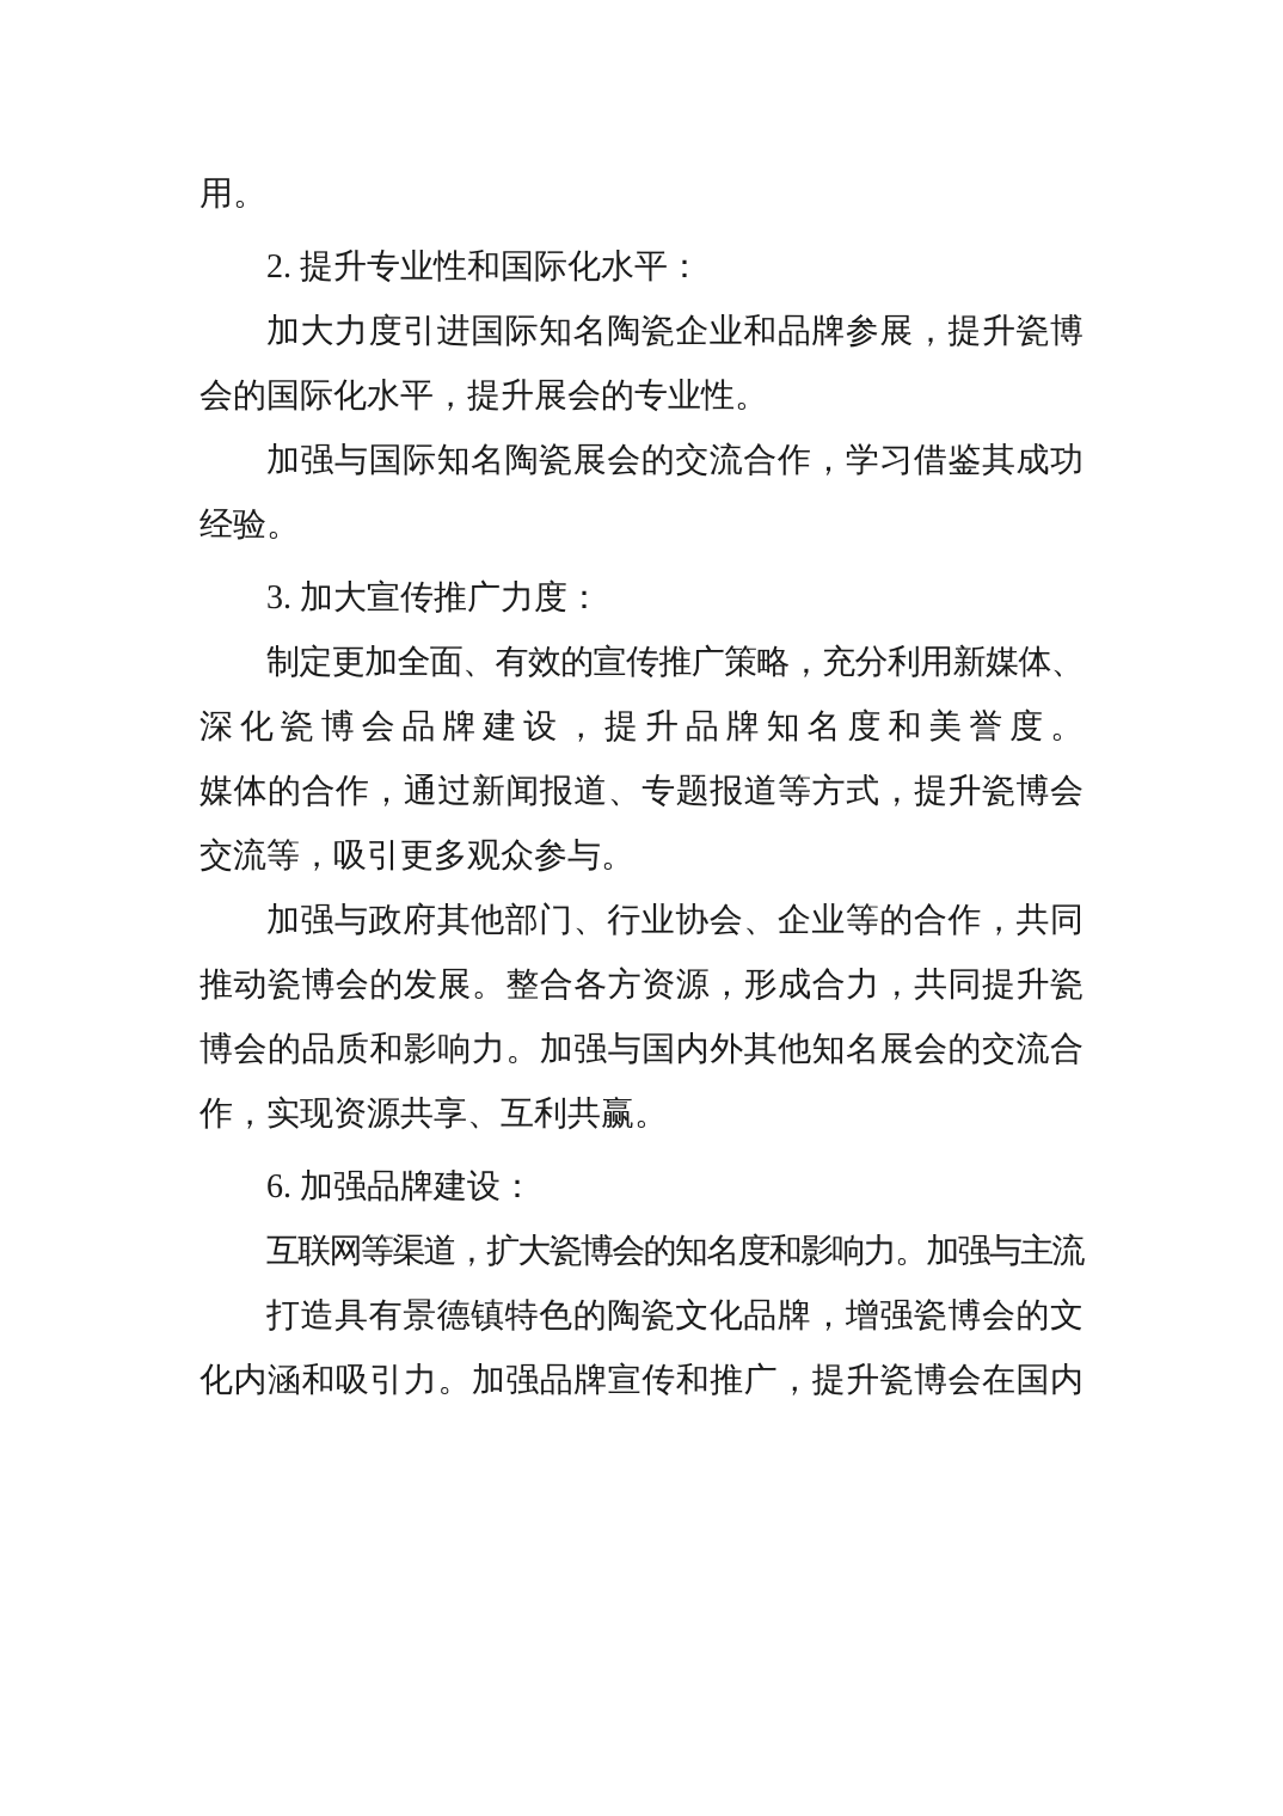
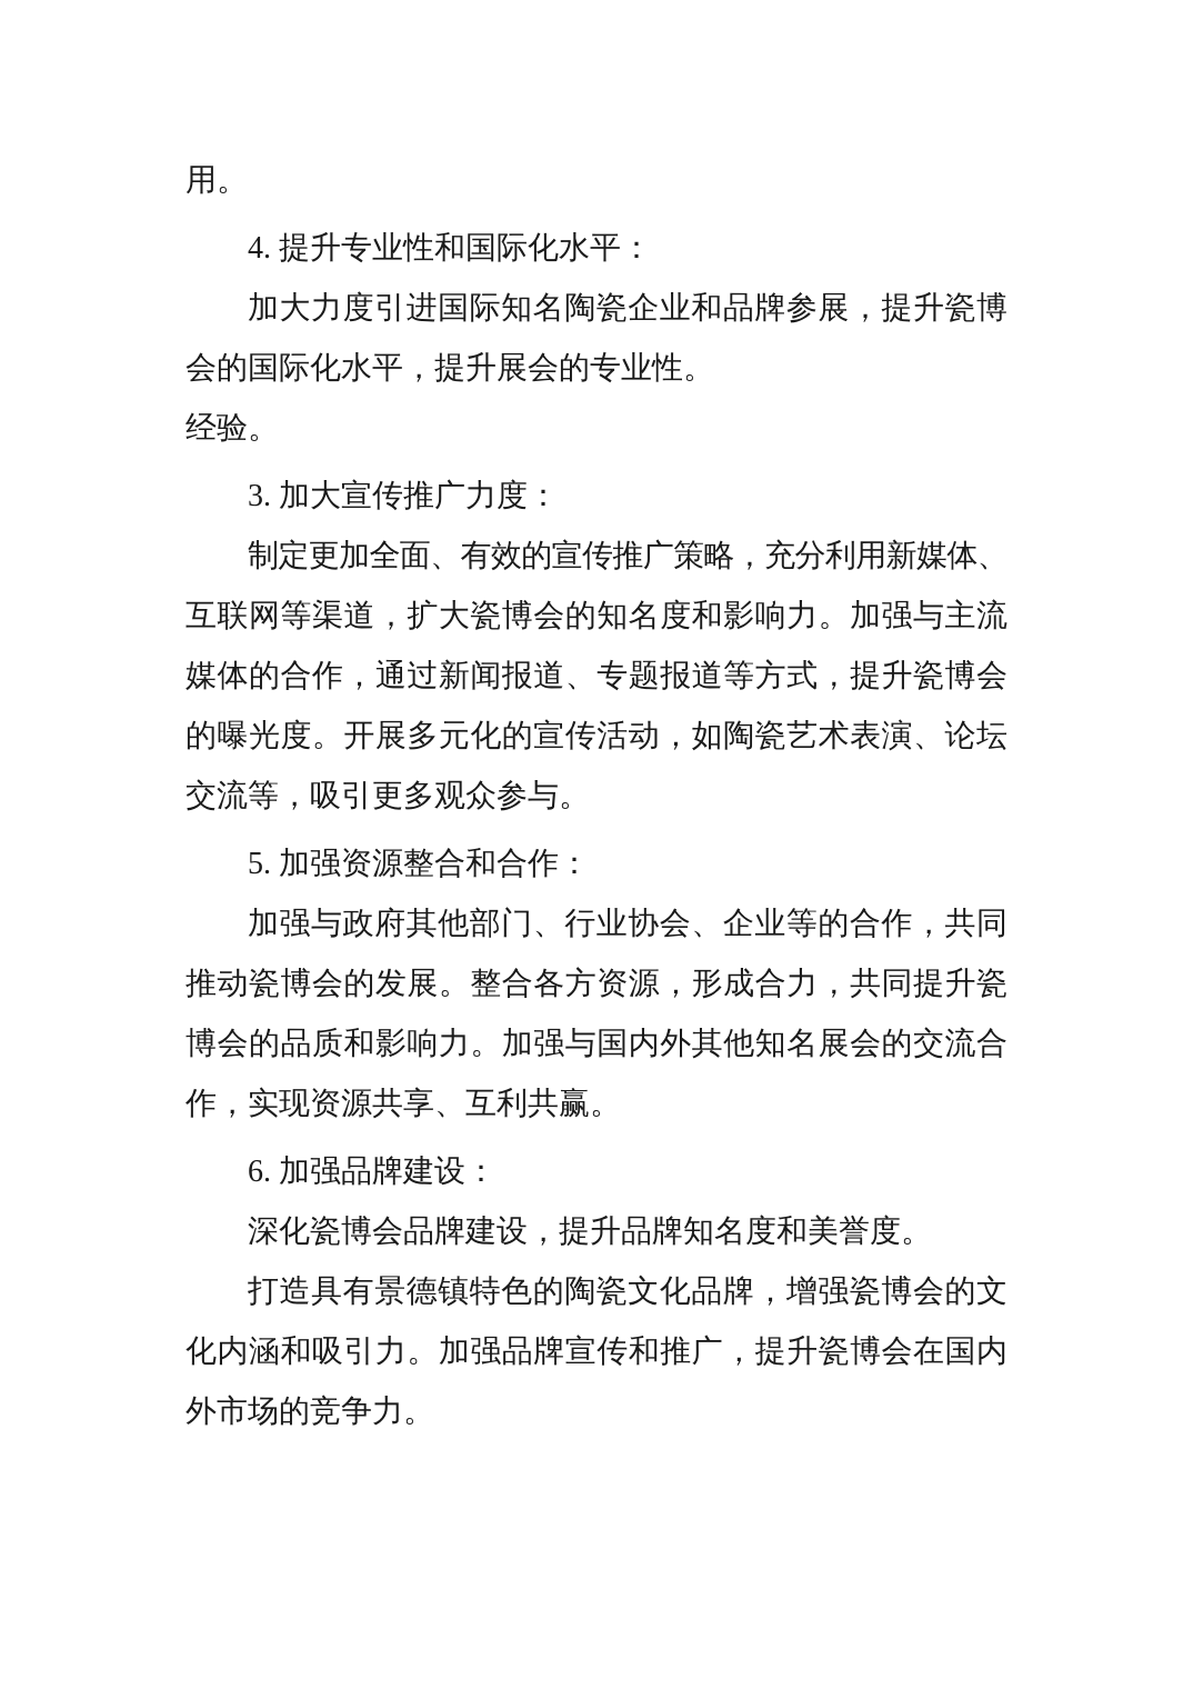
  用。
- 2. 提升专业性和国际化水平：
+ 4. 提升专业性和国际化水平：
  加大力度引进国际知名陶瓷企业和品牌参展，提升瓷博
  会的国际化水平，提升展会的专业性。
- 加强与国际知名陶瓷展会的交流合作，学习借鉴其成功
  经验。
  3. 加大宣传推广力度：
  制定更加全面、有效的宣传推广策略，充分利用新媒体、
- 深化瓷博会品牌建设，提升品牌知名度和美誉度。
+ 互联网等渠道，扩大瓷博会的知名度和影响力。加强与主流
  媒体的合作，通过新闻报道、专题报道等方式，提升瓷博会
+ 的曝光度。开展多元化的宣传活动，如陶瓷艺术表演、论坛
  交流等，吸引更多观众参与。
+ 5. 加强资源整合和合作：
  加强与政府其他部门、行业协会、企业等的合作，共同
  推动瓷博会的发展。整合各方资源，形成合力，共同提升瓷
  博会的品质和影响力。加强与国内外其他知名展会的交流合
  作，实现资源共享、互利共赢。
  6. 加强品牌建设：
- 互联网等渠道，扩大瓷博会的知名度和影响力。加强与主流
+ 深化瓷博会品牌建设，提升品牌知名度和美誉度。
  打造具有景德镇特色的陶瓷文化品牌，增强瓷博会的文
  化内涵和吸引力。加强品牌宣传和推广，提升瓷博会在国内
+ 外市场的竞争力。
